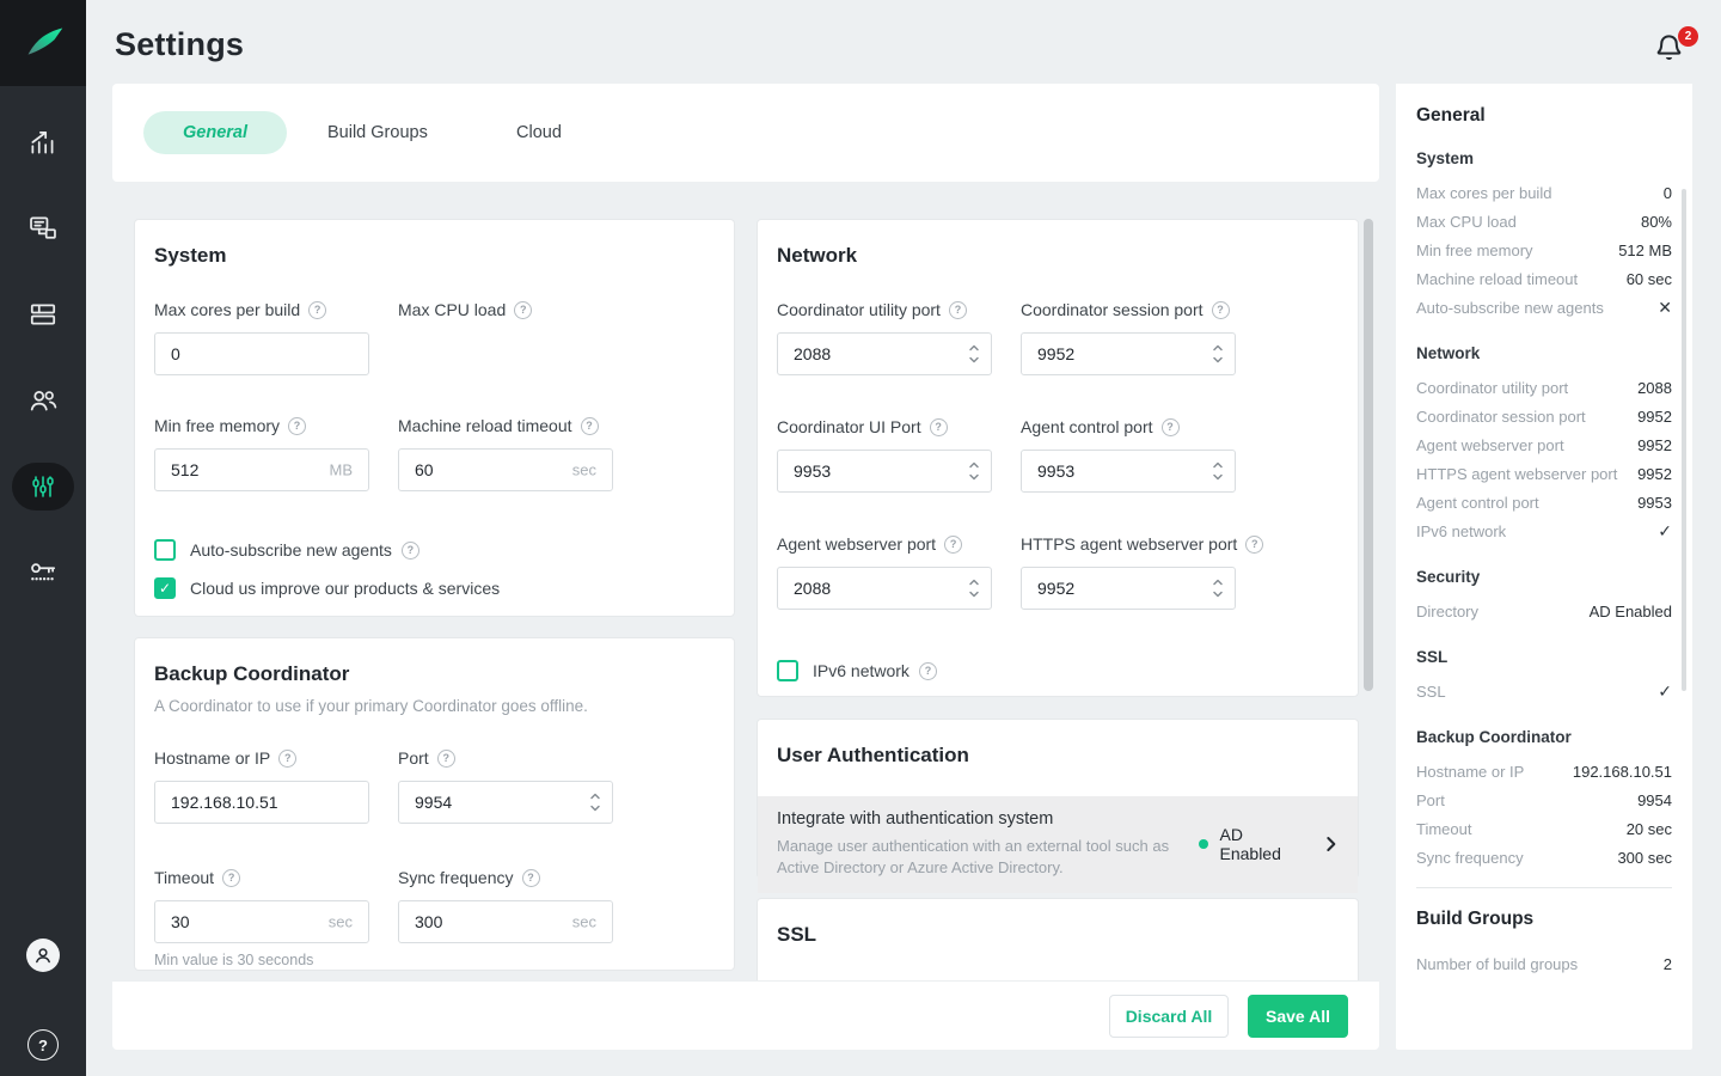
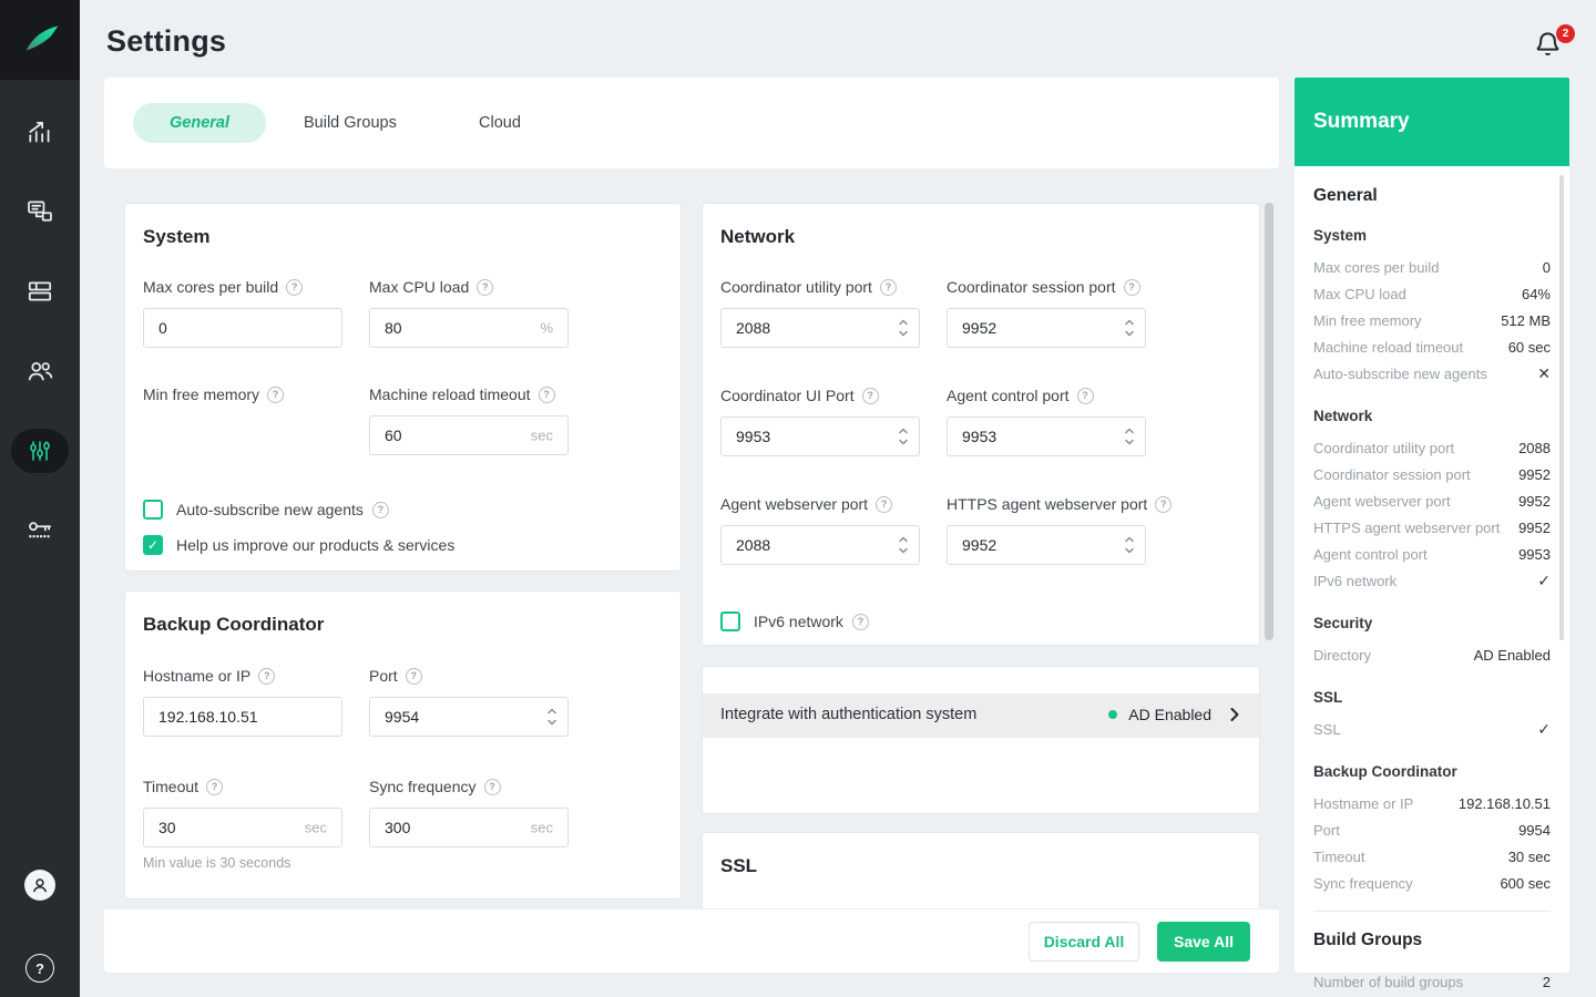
  ?
  Settings
  2
  General
  Build Groups
  Cloud
  System
  Max cores per build
  ?
  0
  Max CPU load
  ?
+ 80
+ %
  Min free memory
  ?
- 512
- MB
  Machine reload timeout
  ?
  60
  sec
  Auto-subscribe new agents
  ?
  ✓
- Cloud us improve our products & services
+ Help us improve our products & services
  Backup Coordinator
- A Coordinator to use if your primary Coordinator goes offline.
  Hostname or IP
  ?
  192.168.10.51
  Port
  ?
  9954
  Timeout
  ?
  30
  sec
  Min value is 30 seconds
  Sync frequency
  ?
  300
  sec
  Network
  Coordinator utility port
  ?
  2088
  Coordinator session port
  ?
  9952
  Coordinator UI Port
  ?
  9953
  Agent control port
  ?
  9953
  Agent webserver port
  ?
  2088
  HTTPS agent webserver port
  ?
  9952
  IPv6 network
  ?
- User Authentication
  Integrate with authentication system
- Manage user authentication with an external tool such as Active Directory or Azure Active Directory.
  AD Enabled
  SSL
  Discard All
  Save All
+ Summary
  General
  System
  Max cores per build
  0
  Max CPU load
- 80%
+ 64%
  Min free memory
  512 MB
  Machine reload timeout
  60 sec
  Auto-subscribe new agents
  ✕
  Network
  Coordinator utility port
  2088
  Coordinator session port
  9952
  Agent webserver port
  9952
  HTTPS agent webserver port
  9952
  Agent control port
  9953
  IPv6 network
  ✓
  Security
  Directory
  AD Enabled
  SSL
  SSL
  ✓
  Backup Coordinator
  Hostname or IP
  192.168.10.51
  Port
  9954
  Timeout
- 20 sec
+ 30 sec
  Sync frequency
- 300 sec
+ 600 sec
  Build Groups
  Number of build groups
  2
